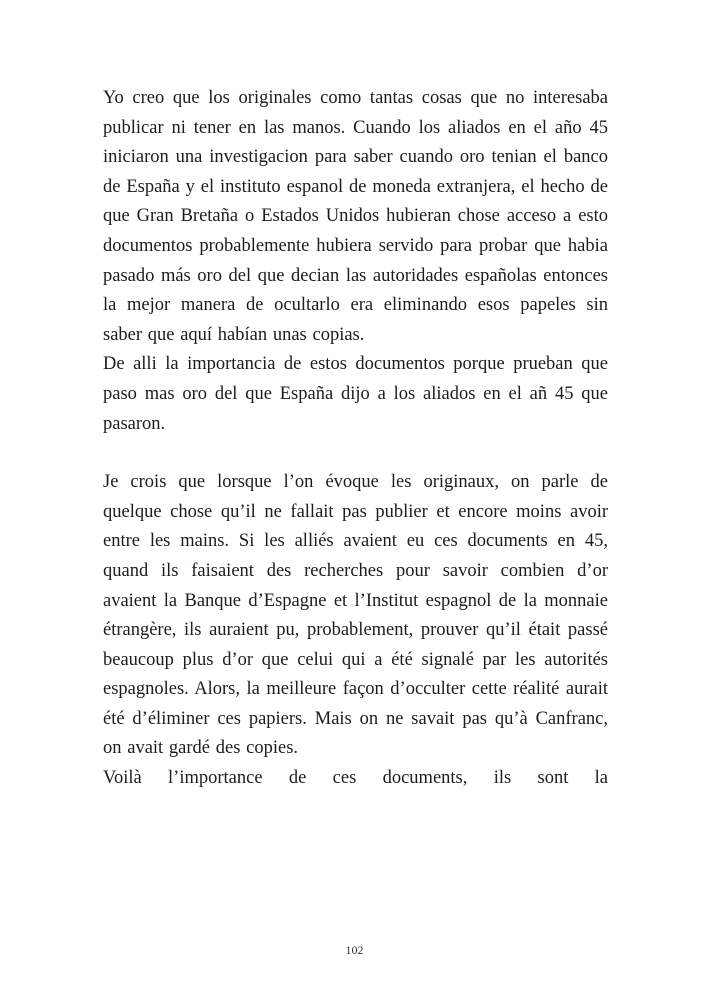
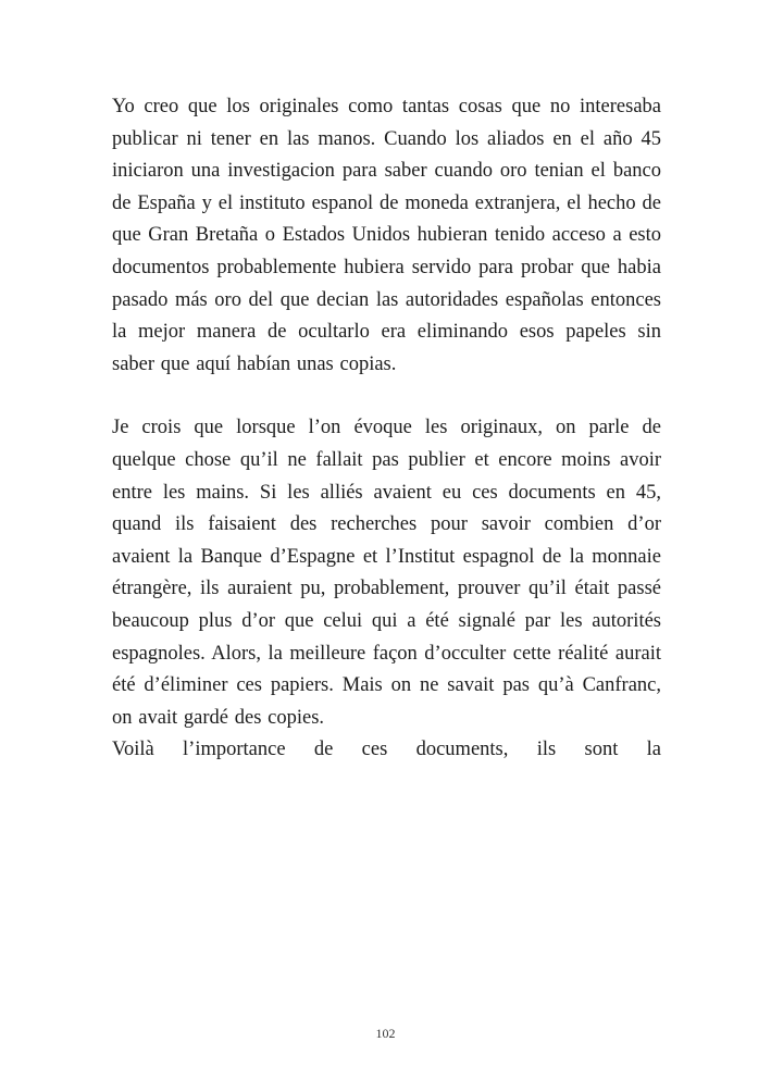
- Yo creo que los originales como tantas cosas que no interesaba publicar ni tener en las manos. Cuando los aliados en el año 45 iniciaron una investigacion para saber cuando oro tenian el banco de España y el instituto espanol de moneda extranjera, el hecho de que Gran Bretaña o Estados Unidos hubieran chose acceso a esto documentos probablemente hubiera servido para probar que habia pasado más oro del que decian las autoridades españolas entonces la mejor manera de ocultarlo era eliminando esos papeles sin saber que aquí habían unas copias.
+ Yo creo que los originales como tantas cosas que no interesaba publicar ni tener en las manos. Cuando los aliados en el año 45 iniciaron una investigacion para saber cuando oro tenian el banco de España y el instituto espanol de moneda extranjera, el hecho de que Gran Bretaña o Estados Unidos hubieran tenido acceso a esto documentos probablemente hubiera servido para probar que habia pasado más oro del que decian las autoridades españolas entonces la mejor manera de ocultarlo era eliminando esos papeles sin saber que aquí habían unas copias.
- De alli la importancia de estos documentos porque prueban que paso mas oro del que España dijo a los aliados en el añ 45 que pasaron.
  Je crois que lorsque l’on évoque les originaux, on parle de quelque chose qu’il ne fallait pas publier et encore moins avoir entre les mains. Si les alliés avaient eu ces documents en 45, quand ils faisaient des recherches pour savoir combien d’or avaient la Banque d’Espagne et l’Institut espagnol de la monnaie étrangère, ils auraient pu, probablement, prouver qu’il était passé beaucoup plus d’or que celui qui a été signalé par les autorités espagnoles. Alors, la meilleure façon d’occulter cette réalité aurait été d’éliminer ces papiers. Mais on ne savait pas qu’à Canfranc, on avait gardé des copies.
  Voilà l’importance de ces documents, ils sont la
  102
